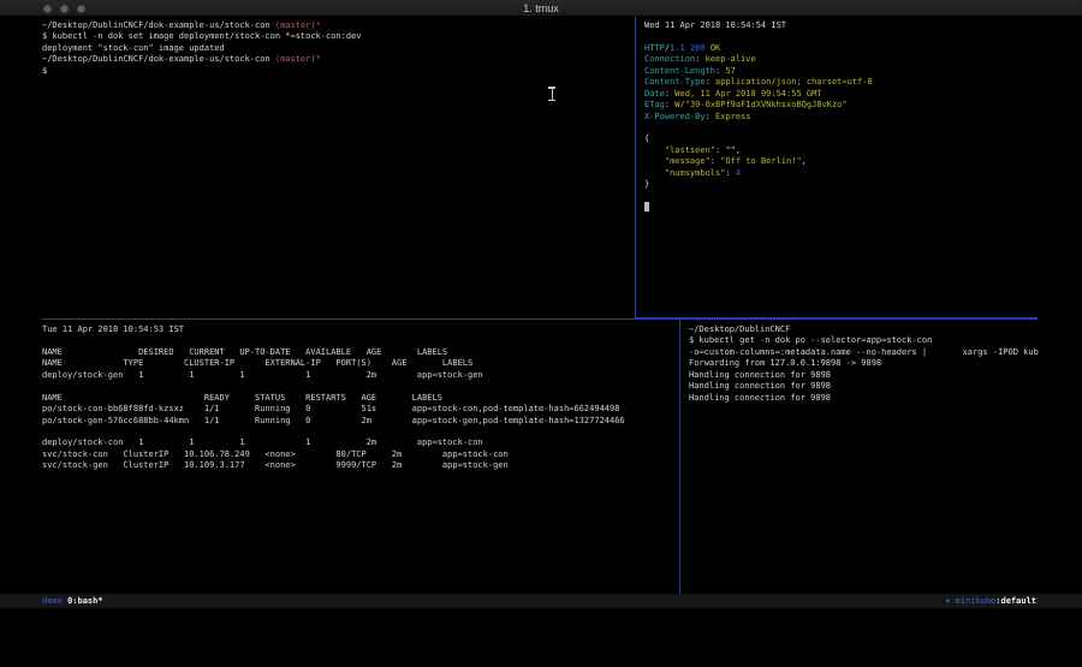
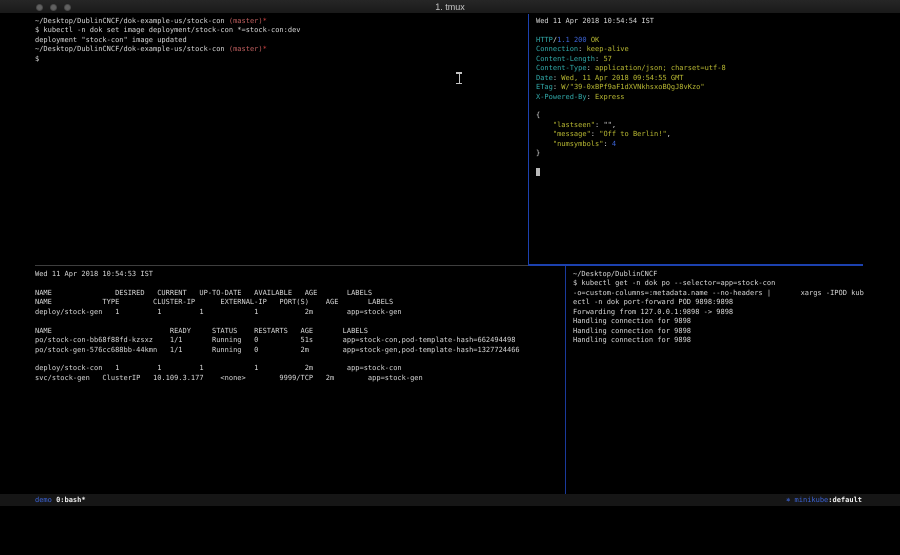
  1. tmux
  ~/Desktop/DublinCNCF/dok-example-us/stock-con (master)*
  $ kubectl -n dok set image deployment/stock-con *=stock-con:dev
  deployment "stock-con" image updated
  ~/Desktop/DublinCNCF/dok-example-us/stock-con (master)*
  $
  Wed 11 Apr 2018 10:54:54 IST
  HTTP/1.1 200 OK
  Connection: keep-alive
  Content-Length: 57
  Content-Type: application/json; charset=utf-8
  Date: Wed, 11 Apr 2018 09:54:55 GMT
  ETag: W/"39-0xBPf9aF1dXVNkhsxoBQgJ8vKzo"
  X-Powered-By: Express
  {
  "lastseen": "",
  "message": "Off to Berlin!",
  "numsymbols": 4
  }
- Tue 11 Apr 2018 10:54:53 IST
+ Wed 11 Apr 2018 10:54:53 IST
  NAME DESIRED CURRENT UP-TO-DATE AVAILABLE AGE LABELS
  NAME TYPE CLUSTER-IP EXTERNAL-IP PORT(S) AGE LABELS
  deploy/stock-gen 1 1 1 1 2m app=stock-gen
  NAME READY STATUS RESTARTS AGE LABELS
  po/stock-con-bb68f88fd-kzsxz 1/1 Running 0 51s app=stock-con,pod-template-hash=662494498
  po/stock-gen-576cc688bb-44kmn 1/1 Running 0 2m app=stock-gen,pod-template-hash=1327724466
  deploy/stock-con 1 1 1 1 2m app=stock-con
- svc/stock-con ClusterIP 10.106.78.249 <none> 80/TCP 2m app=stock-con
  svc/stock-gen ClusterIP 10.109.3.177 <none> 9999/TCP 2m app=stock-gen
  ~/Desktop/DublinCNCF
  $ kubectl get -n dok po --selector=app=stock-con
  -o=custom-columns=:metadata.name --no-headers | xargs -IPOD kub
+ ectl -n dok port-forward POD 9898:9898
  Forwarding from 127.0.0.1:9898 -> 9898
  Handling connection for 9898
  Handling connection for 9898
  Handling connection for 9898
  demo 0:bash*
  ⎈ minikube:default
